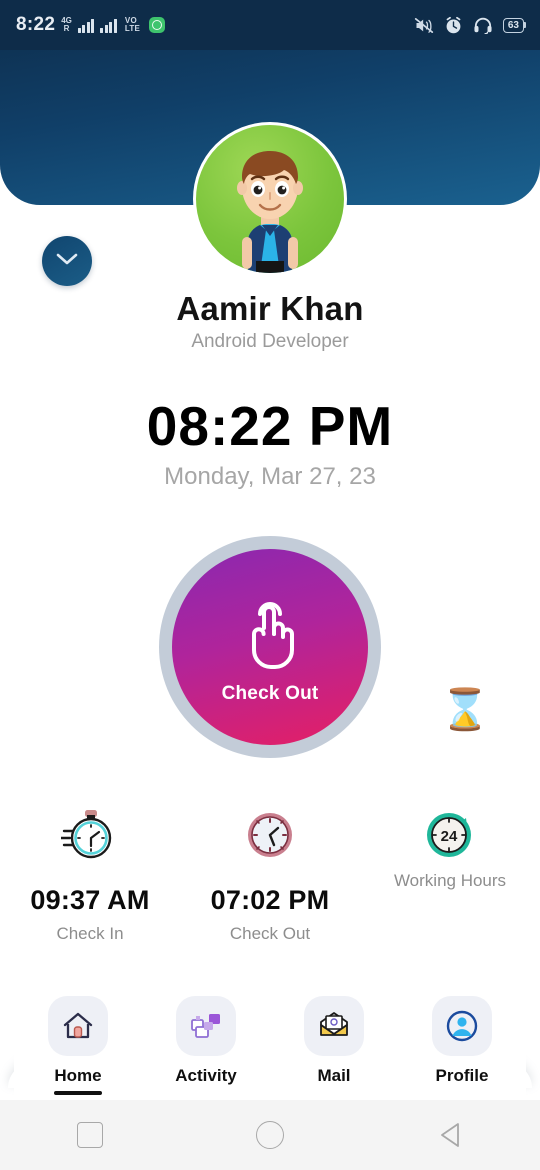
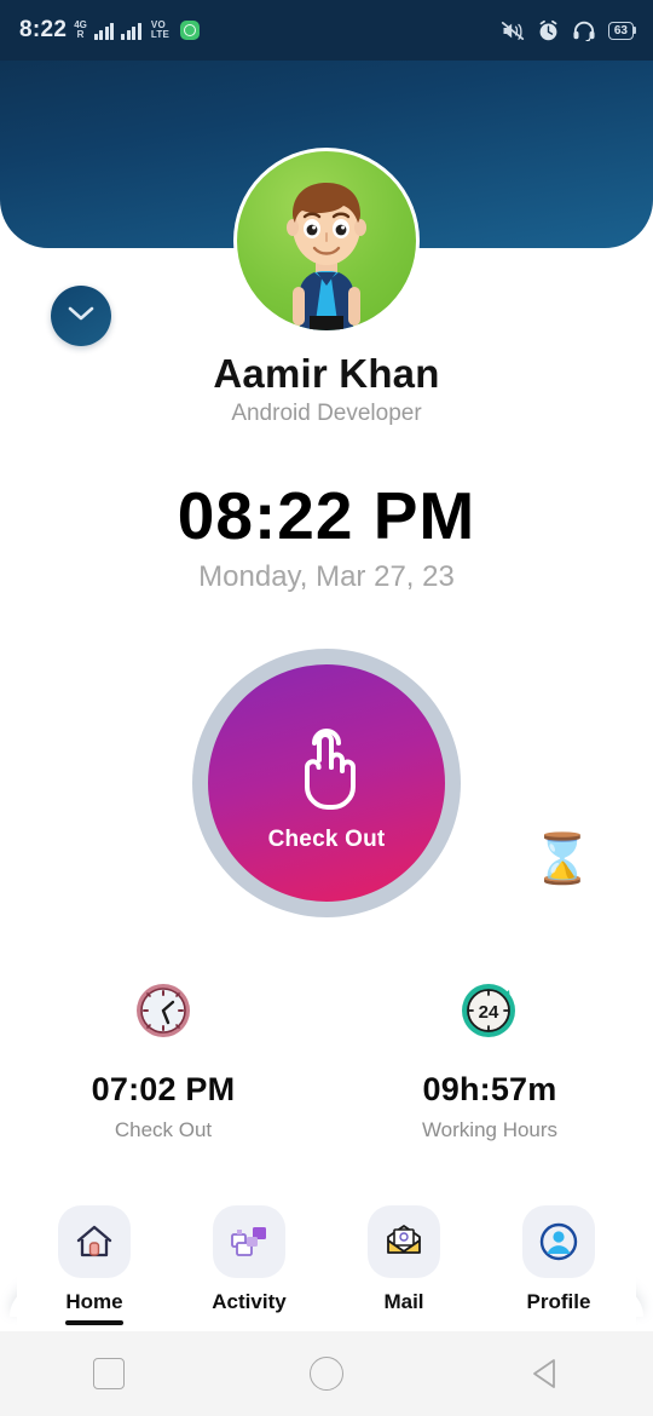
  8:22
  4G
  R
  VO
  LTE
  63
  Aamir Khan
  Android Developer
  08:22 PM
  Monday, Mar 27, 23
  Check Out
  ⌛
- 09:37 AM
- Check In
  07:02 PM
  Check Out
  24
+ 09h:57m
  Working Hours
  Home
  Activity
  Mail
  Profile
